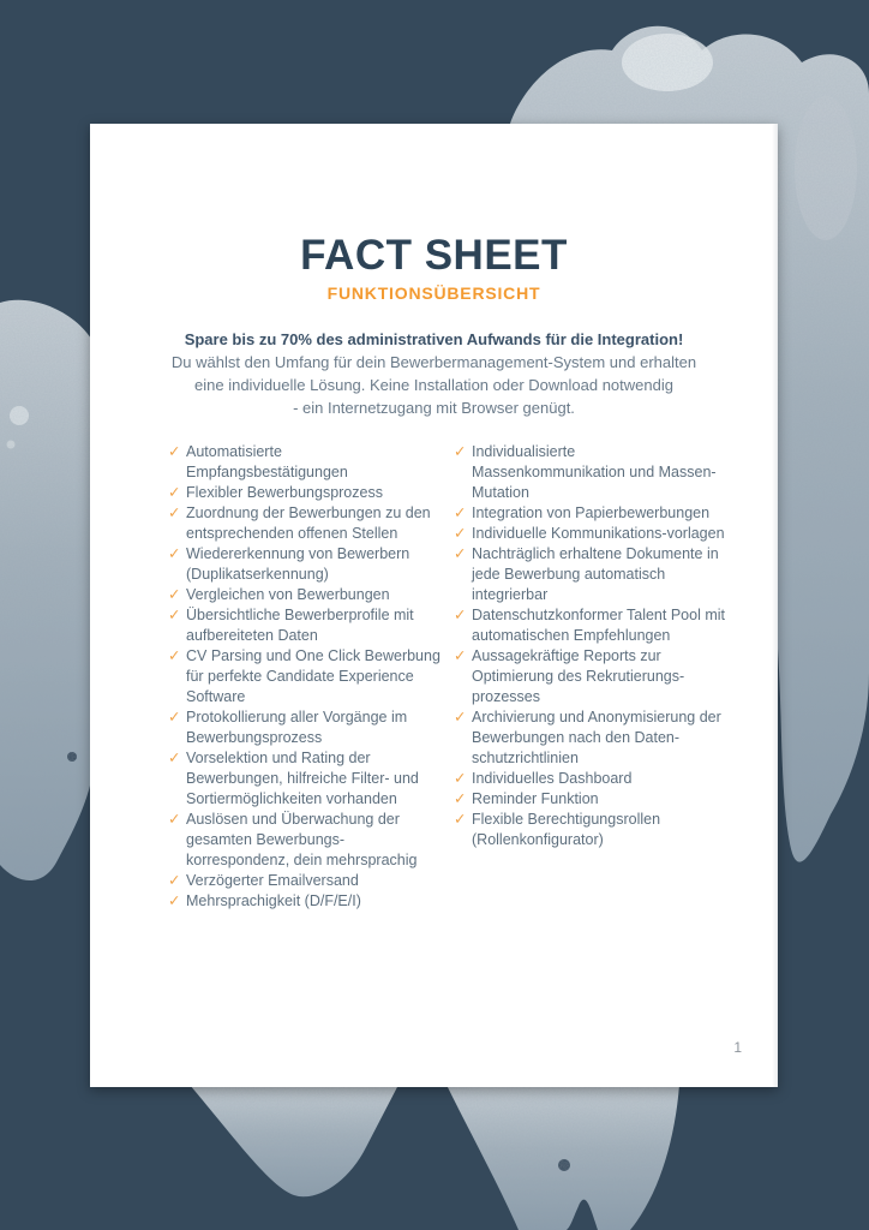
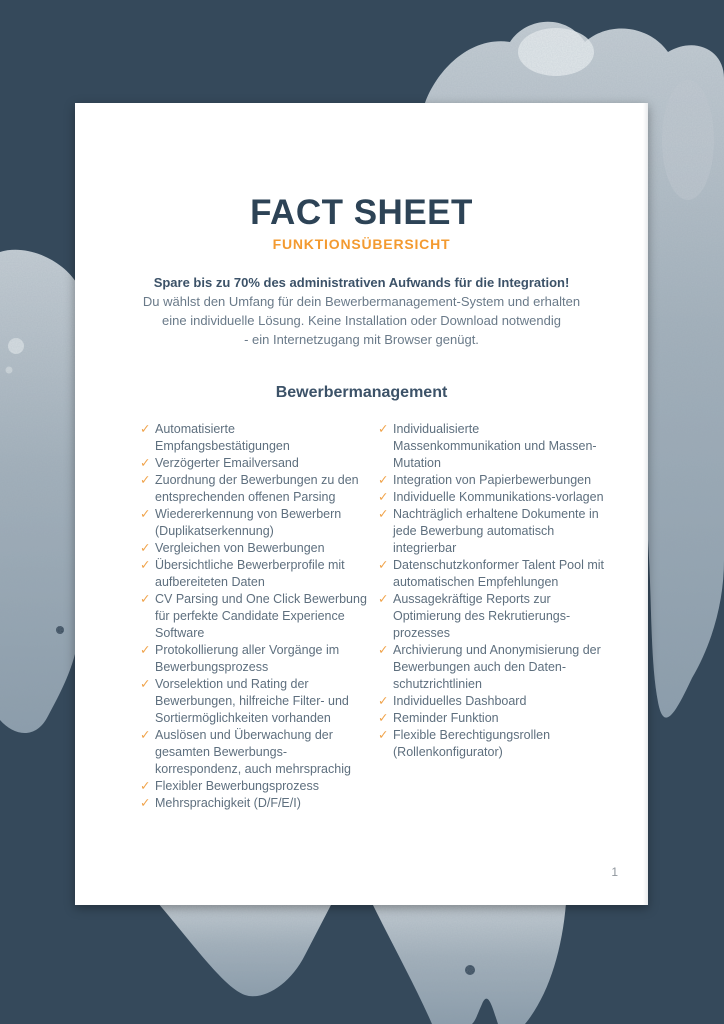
  FACT SHEET
  FUNKTIONSÜBERSICHT
  Spare bis zu 70% des administrativen Aufwands für die Integration!
  Du wählst den Umfang für dein Bewerbermanagement-System und erhalten
  eine individuelle Lösung. Keine Installation oder Download notwendig
  - ein Internetzugang mit Browser genügt.
+ Bewerbermanagement
  ✓
  Automatisierte Empfangsbestätigungen
  ✓
- Flexibler Bewerbungsprozess
+ Verzögerter Emailversand
  ✓
- Zuordnung der Bewerbungen zu den entsprechenden offenen Stellen
+ Zuordnung der Bewerbungen zu den entsprechenden offenen Parsing
  ✓
  Wiedererkennung von Bewerbern (Duplikatserkennung)
  ✓
  Vergleichen von Bewerbungen
  ✓
  Übersichtliche Bewerberprofile mit aufbereiteten Daten
  ✓
  CV Parsing und One Click Bewerbung für perfekte Candidate Experience Software
  ✓
  Protokollierung aller Vorgänge im Bewerbungsprozess
  ✓
  Vorselektion und Rating der Bewerbungen, hilfreiche Filter- und Sortiermöglichkeiten vorhanden
  ✓
- Auslösen und Überwachung der gesamten Bewerbungs-korrespondenz, dein mehrsprachig
+ Auslösen und Überwachung der gesamten Bewerbungs-korrespondenz, auch mehrsprachig
  ✓
- Verzögerter Emailversand
+ Flexibler Bewerbungsprozess
  ✓
  Mehrsprachigkeit (D/F/E/I)
  ✓
  Individualisierte Massenkommunikation und Massen-Mutation
  ✓
  Integration von Papierbewerbungen
  ✓
  Individuelle Kommunikations-vorlagen
  ✓
  Nachträglich erhaltene Dokumente in jede Bewerbung automatisch integrierbar
  ✓
  Datenschutzkonformer Talent Pool mit automatischen Empfehlungen
  ✓
  Aussagekräftige Reports zur Optimierung des Rekrutierungs-prozesses
  ✓
- Archivierung und Anonymisierung der Bewerbungen nach den Daten-schutzrichtlinien
+ Archivierung und Anonymisierung der Bewerbungen auch den Daten-schutzrichtlinien
  ✓
  Individuelles Dashboard
  ✓
  Reminder Funktion
  ✓
  Flexible Berechtigungsrollen (Rollenkonfigurator)
  1
